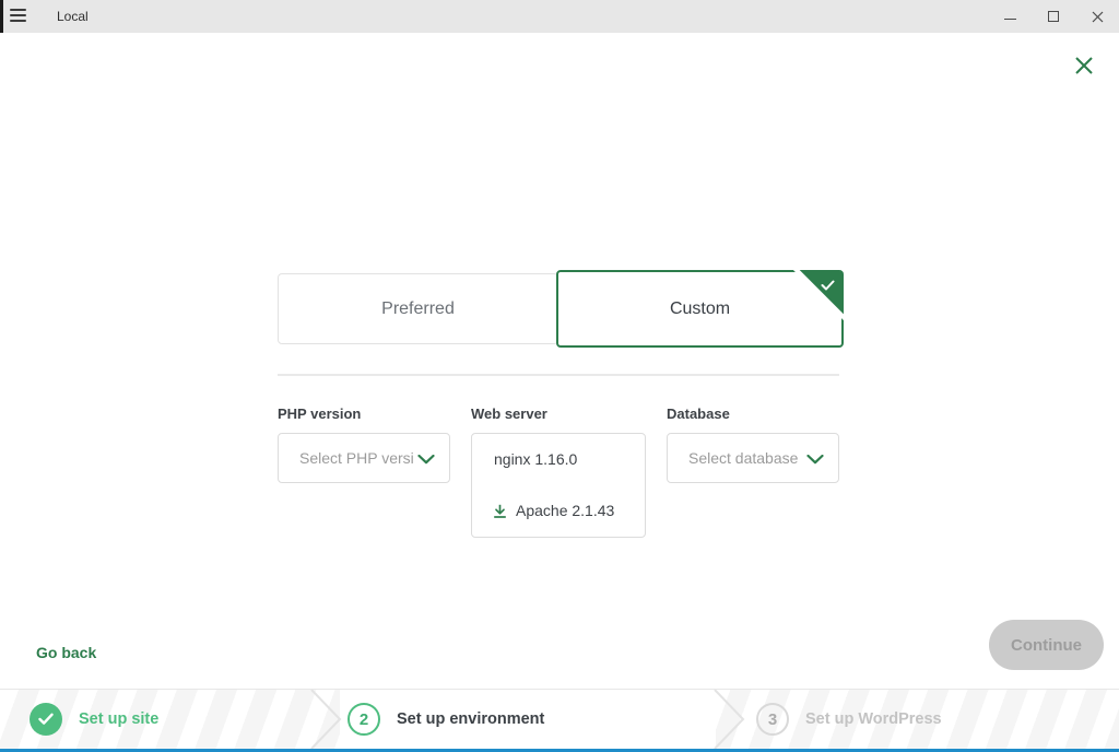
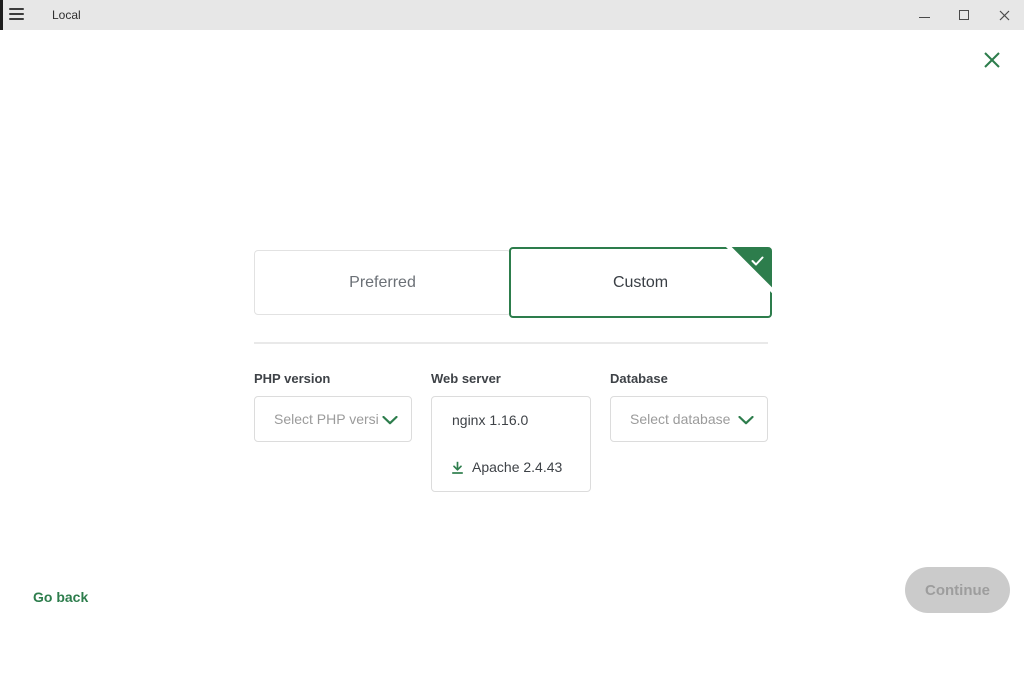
  Local
  Preferred
  Custom
  PHP version
  Web server
  Database
  Select PHP versi
  nginx 1.16.0
- Apache 2.1.43
+ Apache 2.4.43
  Select database
  Go back
  Continue
- Set up site
- 2
- Set up environment
- 3
- Set up WordPress
